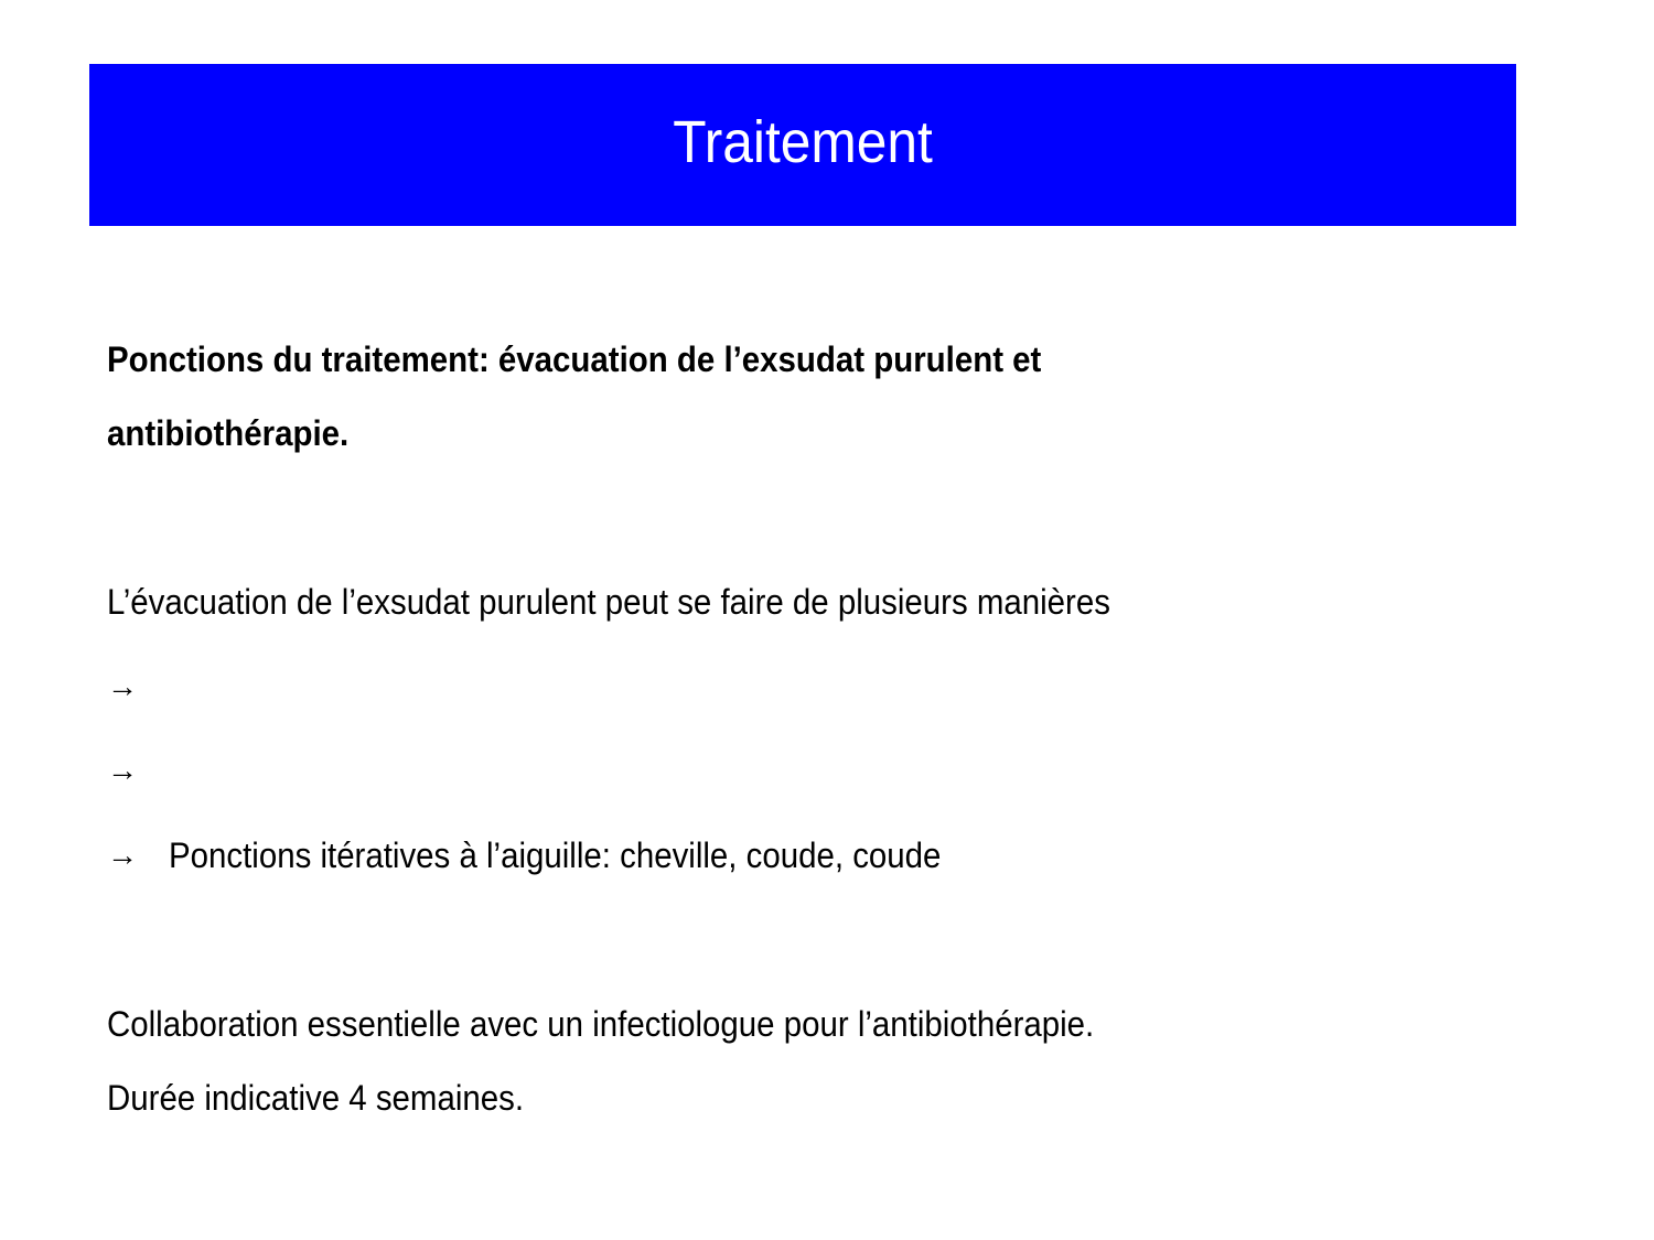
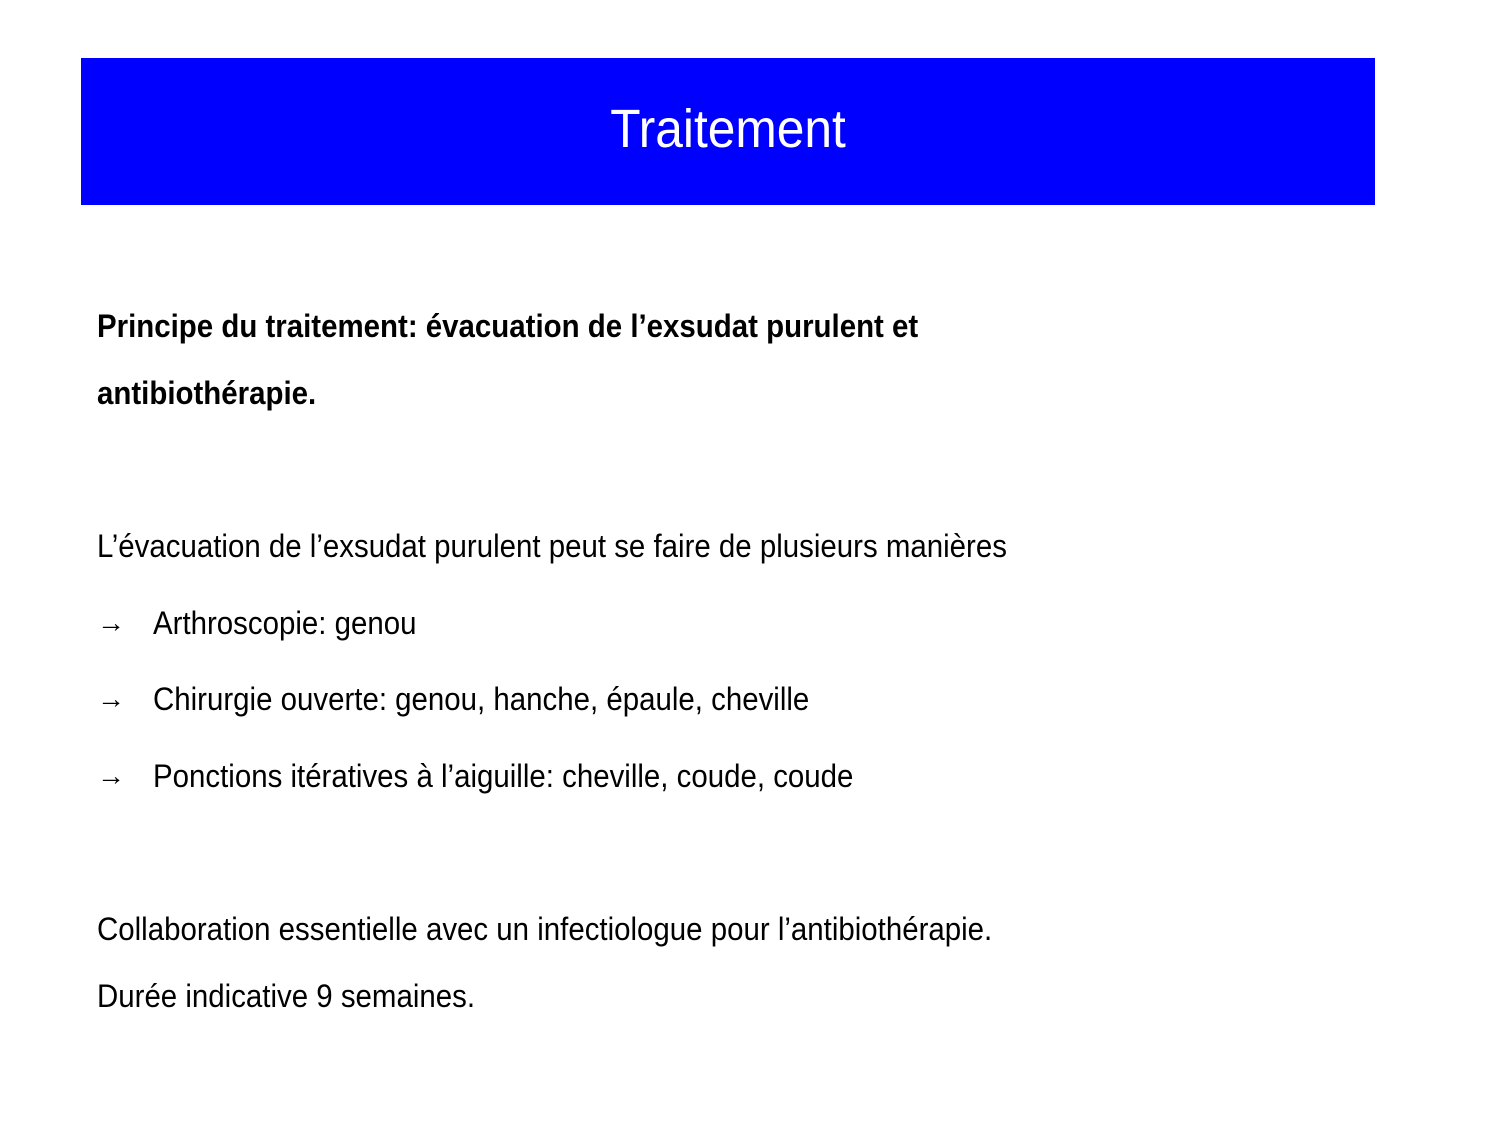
  Traitement
- Ponctions du traitement: évacuation de l’exsudat purulent et
+ Principe du traitement: évacuation de l’exsudat purulent et
  antibiothérapie.
  L’évacuation de l’exsudat purulent peut se faire de plusieurs manières
  →
+ Arthroscopie: genou
  →
+ Chirurgie ouverte: genou, hanche, épaule, cheville
  →
  Ponctions itératives à l’aiguille: cheville, coude, coude
  Collaboration essentielle avec un infectiologue pour l’antibiothérapie.
- Durée indicative 4 semaines.
+ Durée indicative 9 semaines.
